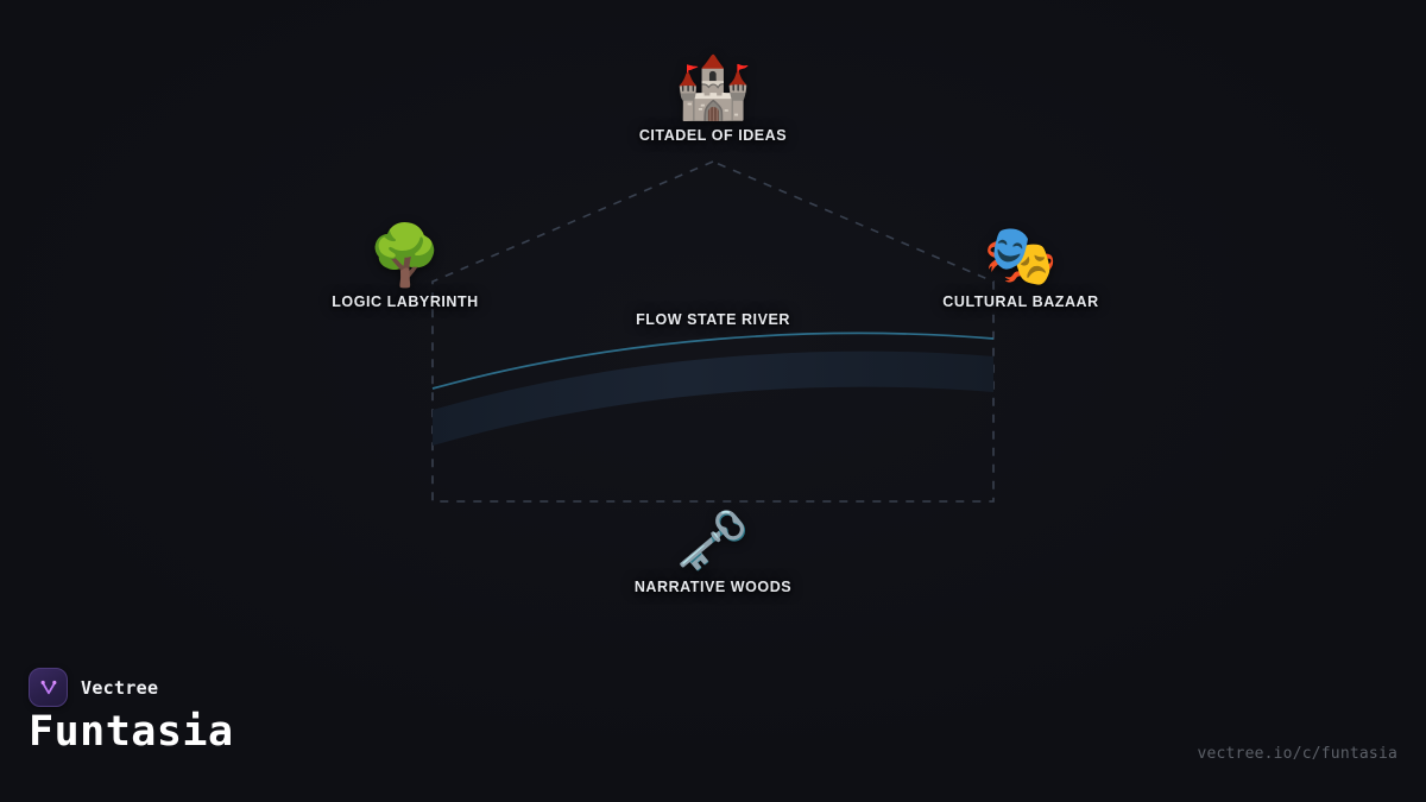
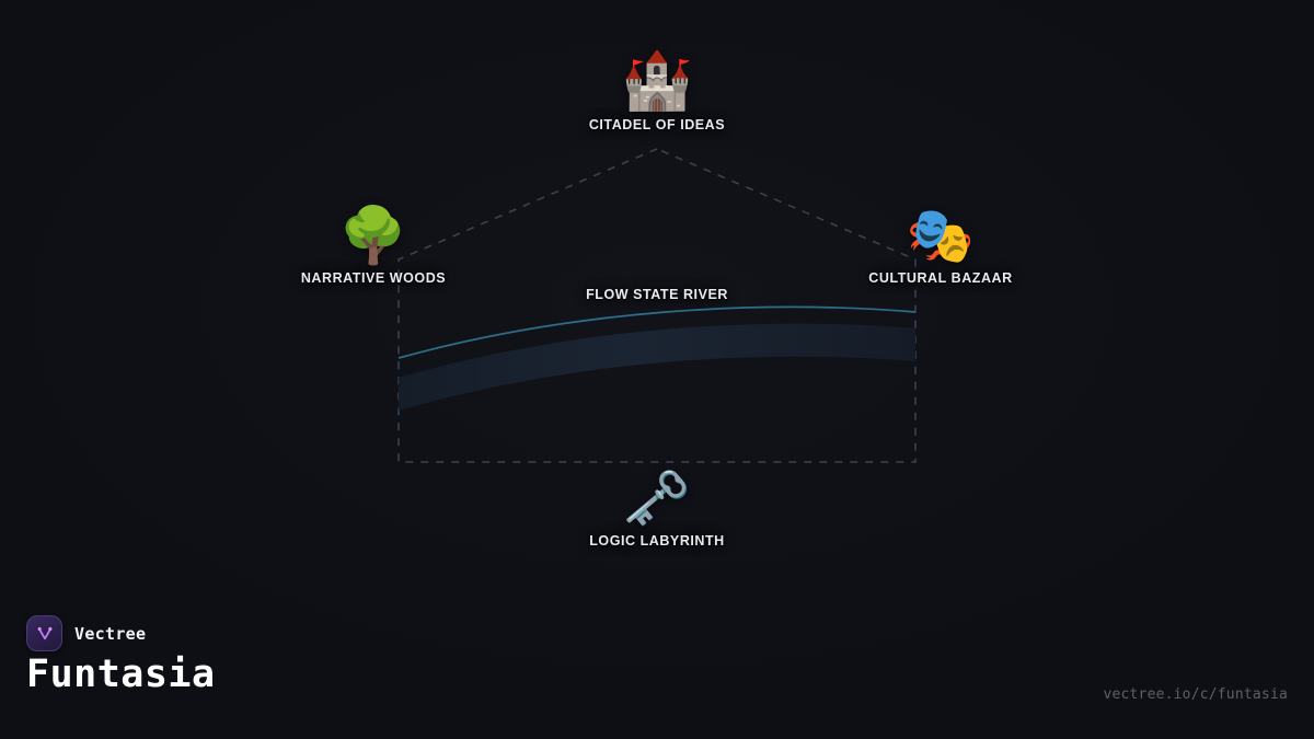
  🏰
  CITADEL OF IDEAS
  🌳
- LOGIC LABYRINTH
+ NARRATIVE WOODS
  🎭
  CULTURAL BAZAAR
  FLOW STATE RIVER
  🗝️
- NARRATIVE WOODS
+ LOGIC LABYRINTH
  Vectree
  Funtasia
  vectree.io/c/funtasia
